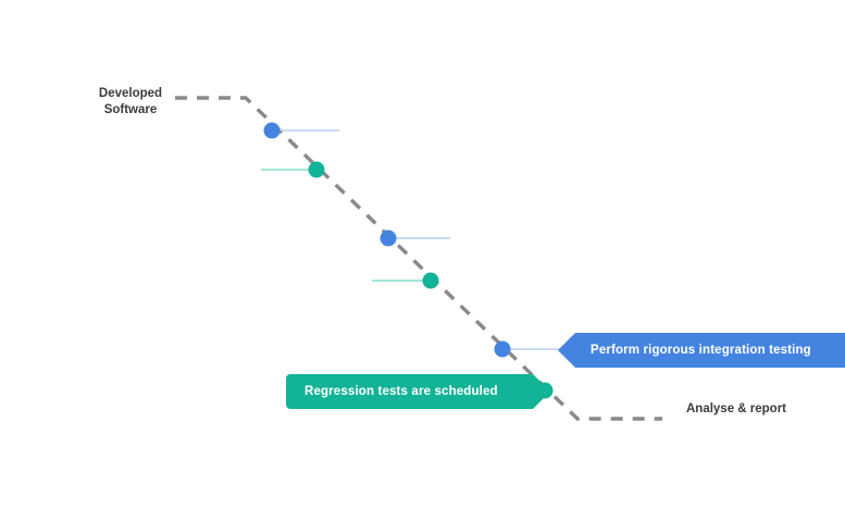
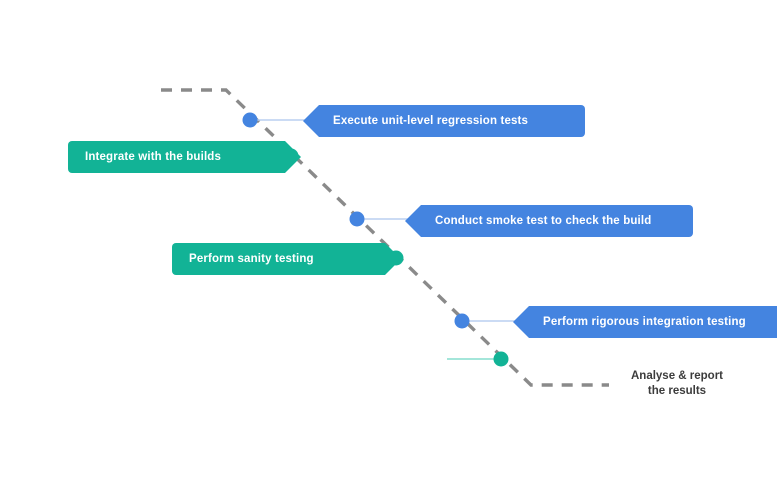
- Developed
- Software
  Analyse & report
+ the results
+ Execute unit-level regression tests
+ Integrate with the builds
+ Conduct smoke test to check the build
+ Perform sanity testing
  Perform rigorous integration testing
- Regression tests are scheduled
